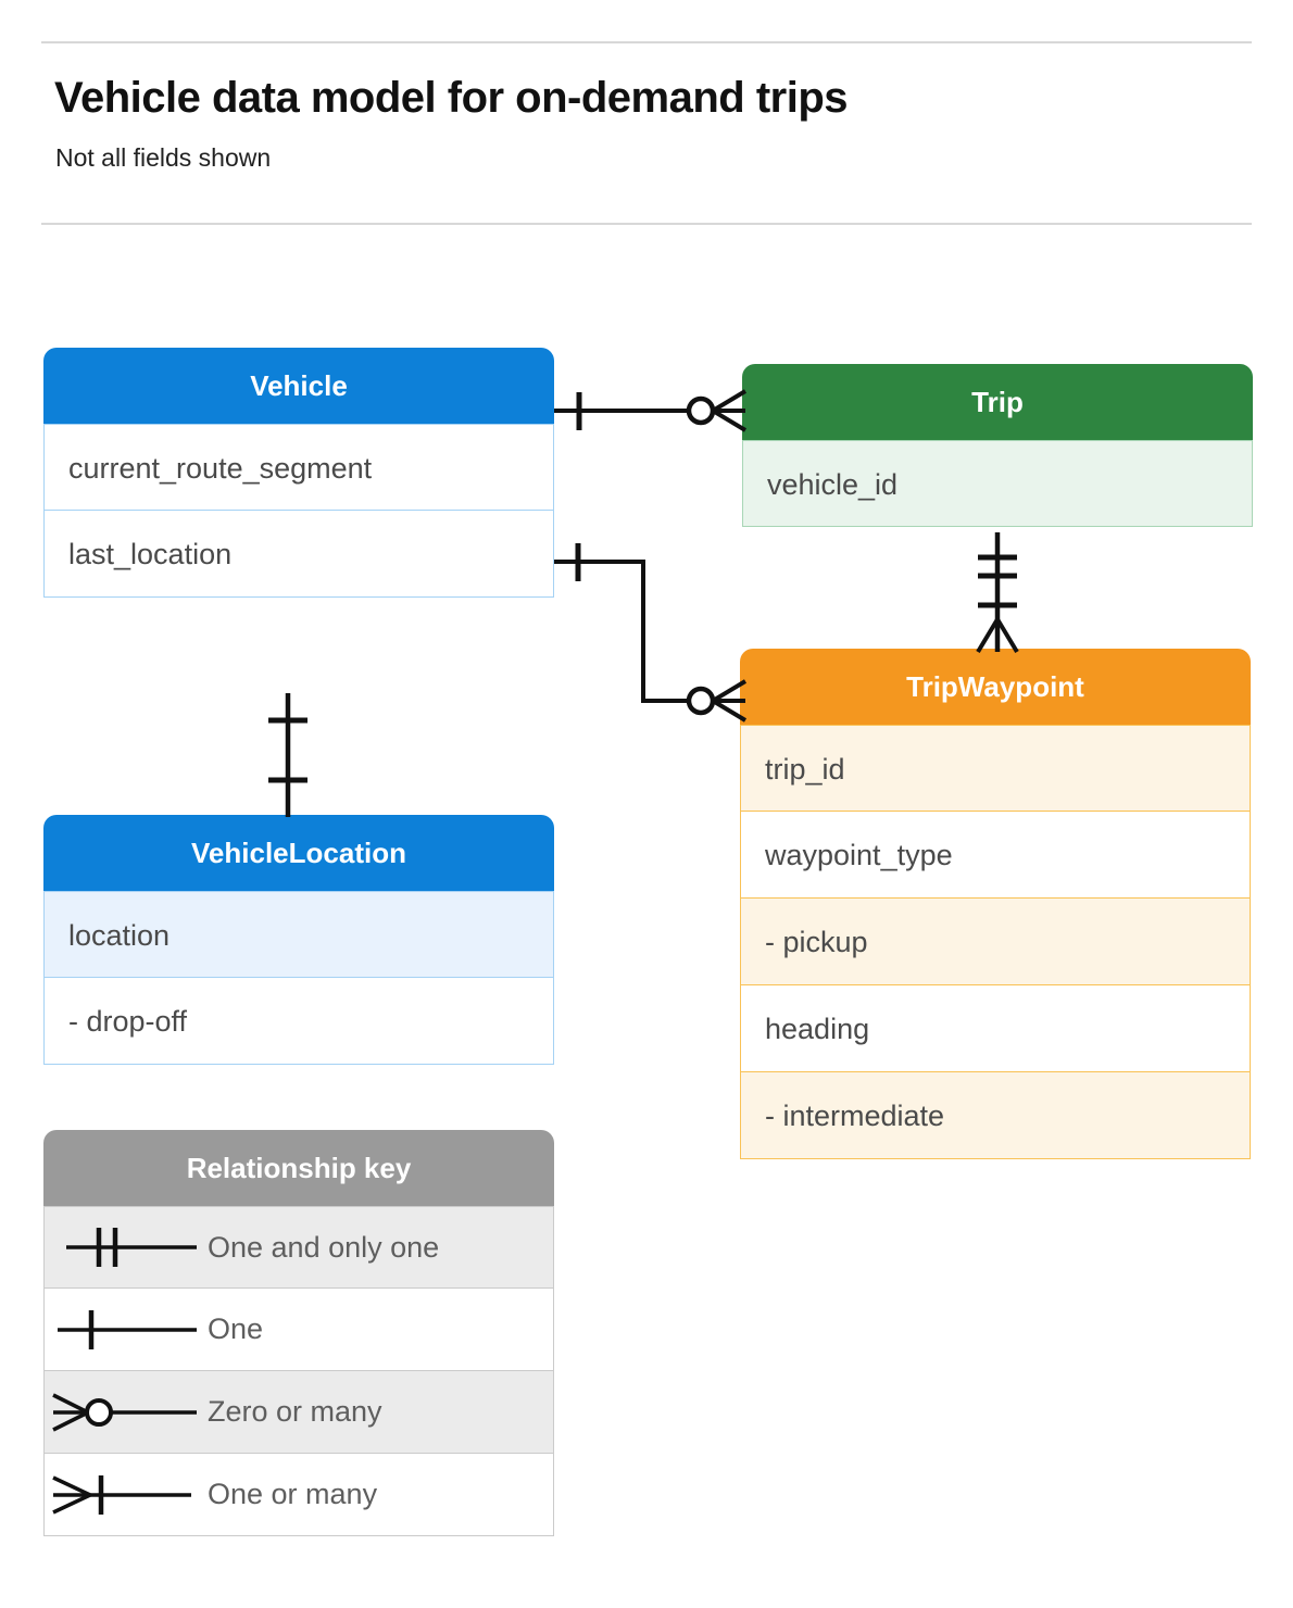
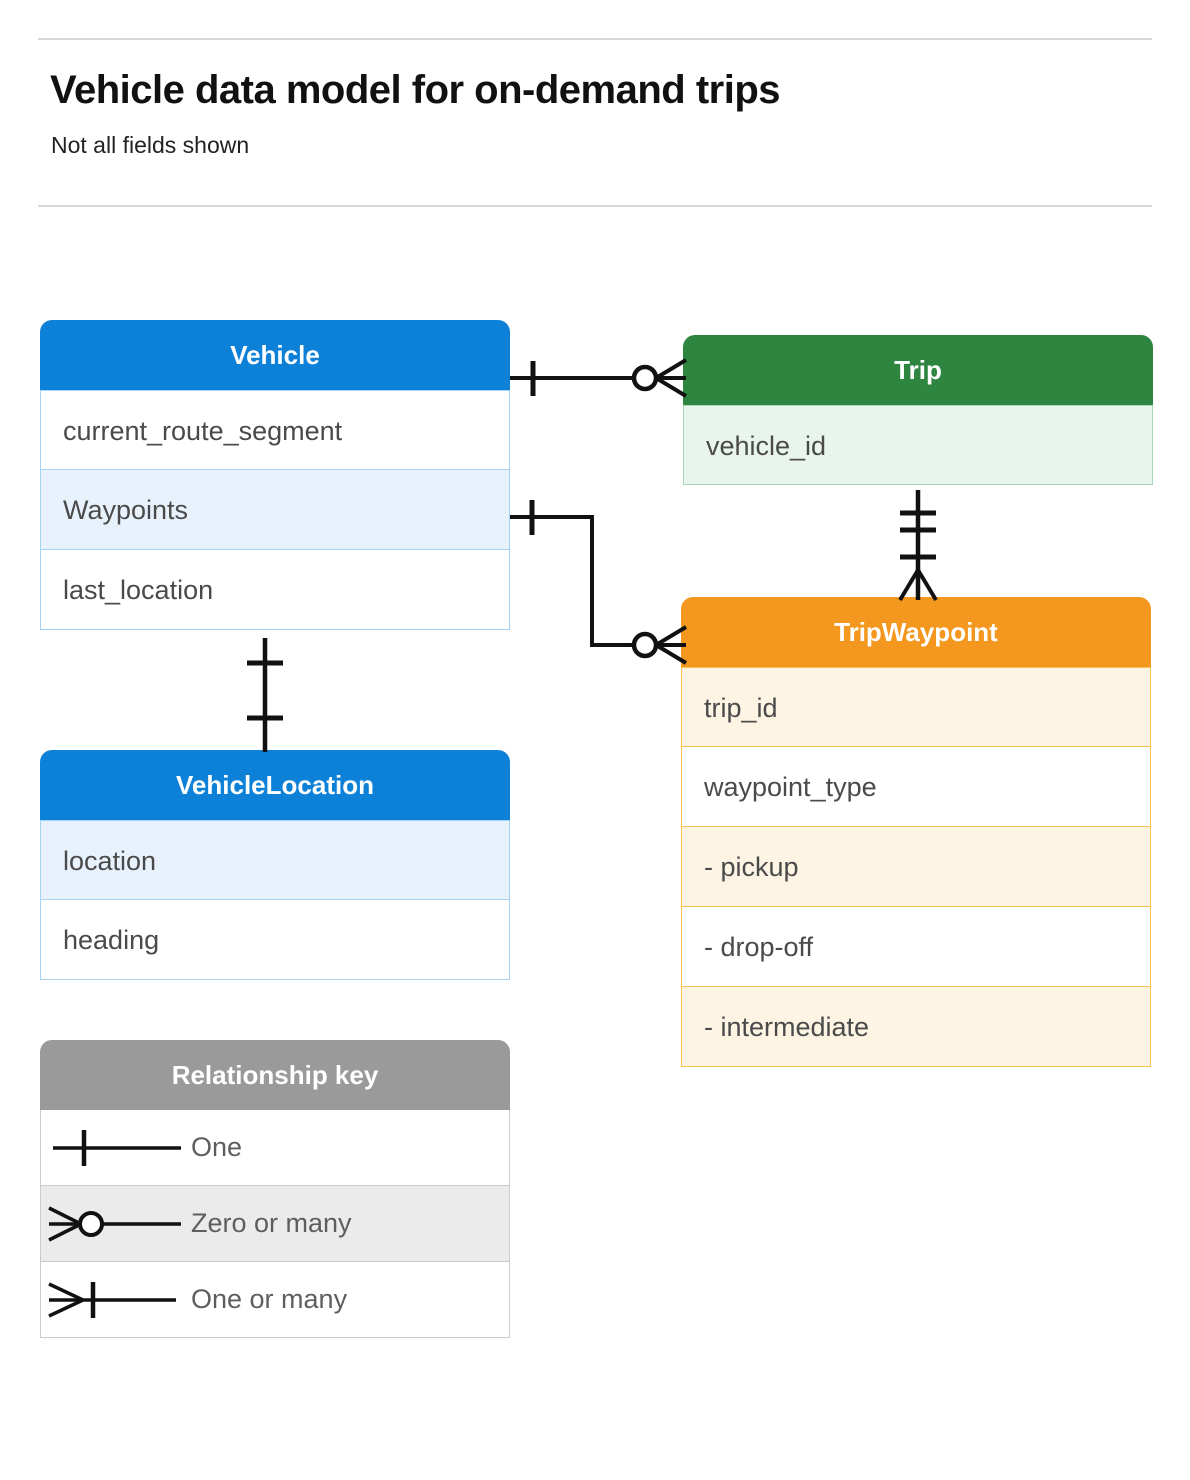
  Vehicle data model for on-demand trips
  Not all fields shown
  Vehicle
  current_route_segment
+ Waypoints
  last_location
  VehicleLocation
  location
- - drop-off
+ heading
  Trip
  vehicle_id
  TripWaypoint
  trip_id
  waypoint_type
  - pickup
- heading
+ - drop-off
  - intermediate
  Relationship key
- One and only one
  One
  Zero or many
  One or many
